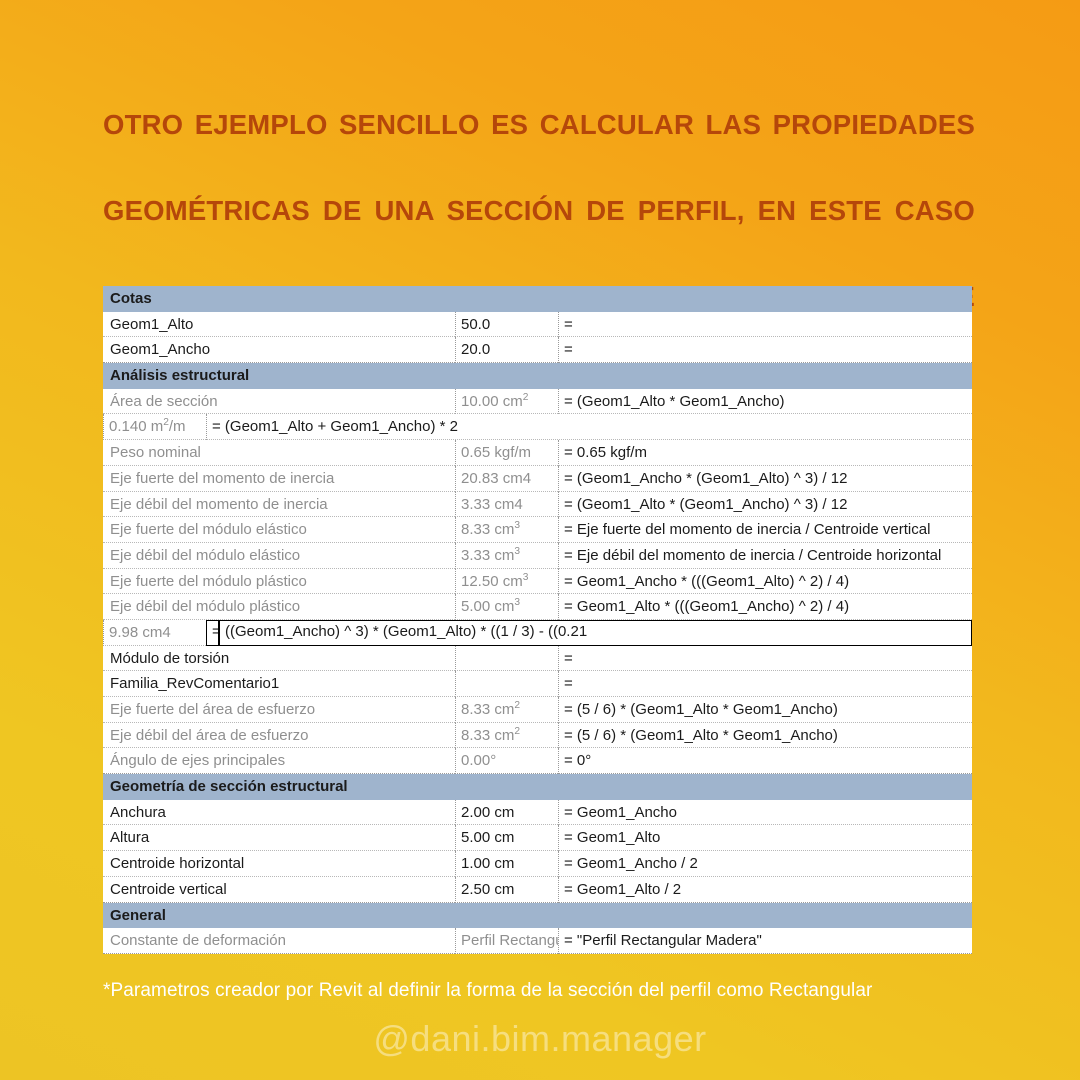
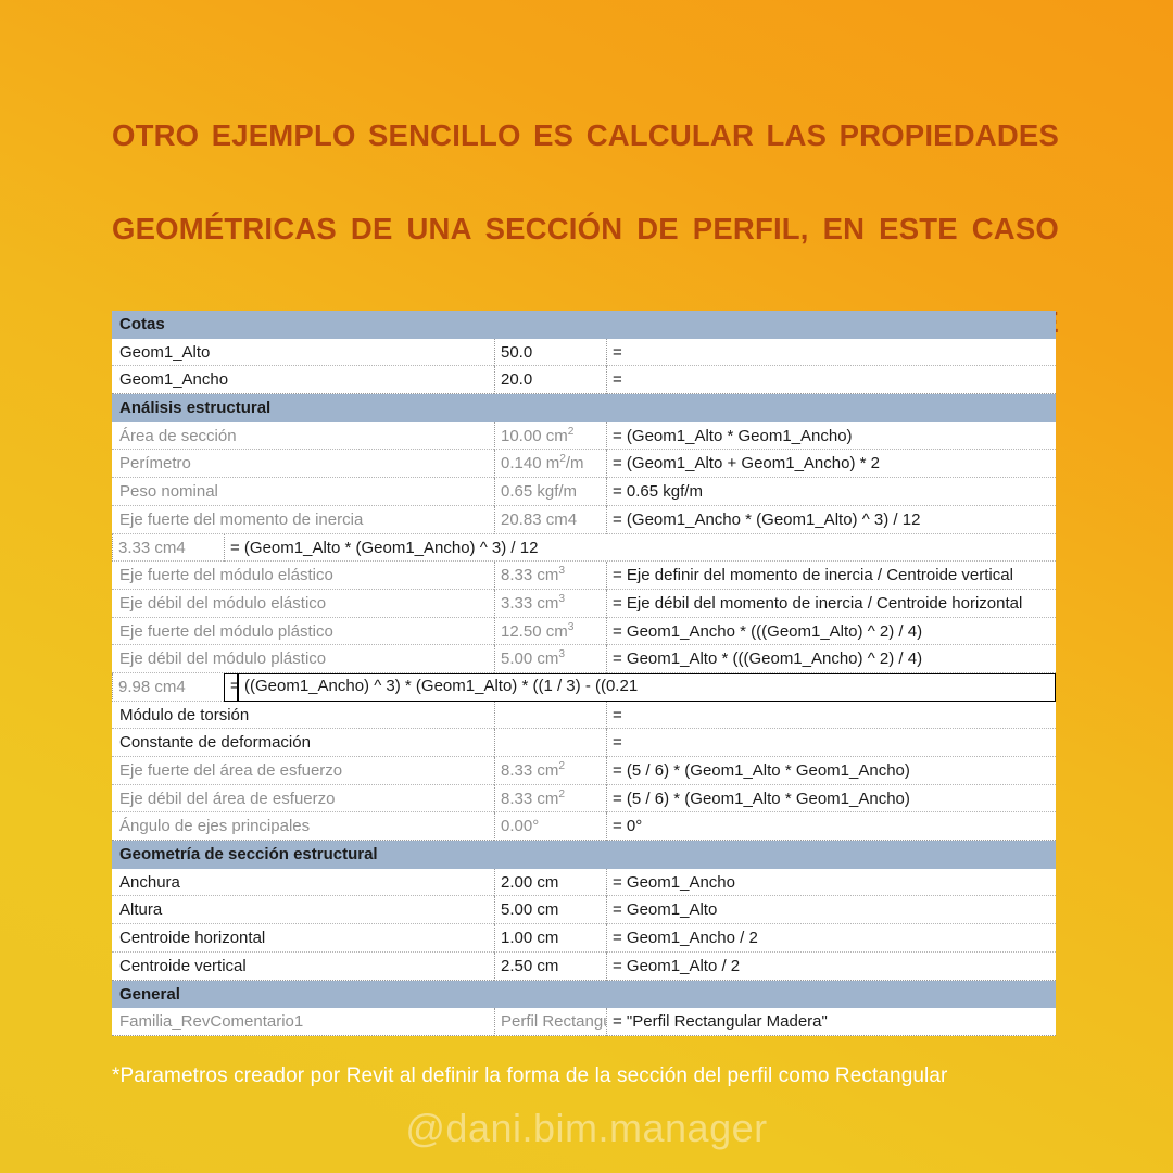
  OTRO EJEMPLO SENCILLO ES CALCULAR LAS PROPIEDADES
  GEOMÉTRICAS DE UNA SECCIÓN DE PERFIL, EN ESTE CASO
  Cotas
  Geom1_Alto
  50.0
  =
  Geom1_Ancho
  20.0
  =
  Análisis estructural
  Área de sección
  10.00 cm2
  = (Geom1_Alto * Geom1_Ancho)
+ Perímetro
  0.140 m2/m
  = (Geom1_Alto + Geom1_Ancho) * 2
  Peso nominal
  0.65 kgf/m
  = 0.65 kgf/m
  Eje fuerte del momento de inercia
  20.83 cm4
  = (Geom1_Ancho * (Geom1_Alto) ^ 3) / 12
- Eje débil del momento de inercia
  3.33 cm4
  = (Geom1_Alto * (Geom1_Ancho) ^ 3) / 12
  Eje fuerte del módulo elástico
  8.33 cm3
- = Eje fuerte del momento de inercia / Centroide vertical
+ = Eje definir del momento de inercia / Centroide vertical
  Eje débil del módulo elástico
  3.33 cm3
  = Eje débil del momento de inercia / Centroide horizontal
  Eje fuerte del módulo plástico
  12.50 cm3
  = Geom1_Ancho * (((Geom1_Alto) ^ 2) / 4)
  Eje débil del módulo plástico
  5.00 cm3
  = Geom1_Alto * (((Geom1_Ancho) ^ 2) / 4)
  9.98 cm4
  =
  ((Geom1_Ancho) ^ 3) * (Geom1_Alto) * ((1 / 3) - ((0.21
  Módulo de torsión
  =
- Familia_RevComentario1
+ Constante de deformación
  =
  Eje fuerte del área de esfuerzo
  8.33 cm2
  = (5 / 6) * (Geom1_Alto * Geom1_Ancho)
  Eje débil del área de esfuerzo
  8.33 cm2
  = (5 / 6) * (Geom1_Alto * Geom1_Ancho)
  Ángulo de ejes principales
  0.00°
  = 0°
  Geometría de sección estructural
  Anchura
  2.00 cm
  = Geom1_Ancho
  Altura
  5.00 cm
  = Geom1_Alto
  Centroide horizontal
  1.00 cm
  = Geom1_Ancho / 2
  Centroide vertical
  2.50 cm
  = Geom1_Alto / 2
  General
- Constante de deformación
+ Familia_RevComentario1
  = "Perfil Rectangular Madera"
  *Parametros creador por Revit al definir la forma de la sección del perfil como Rectangular
  @dani.bim.manager
